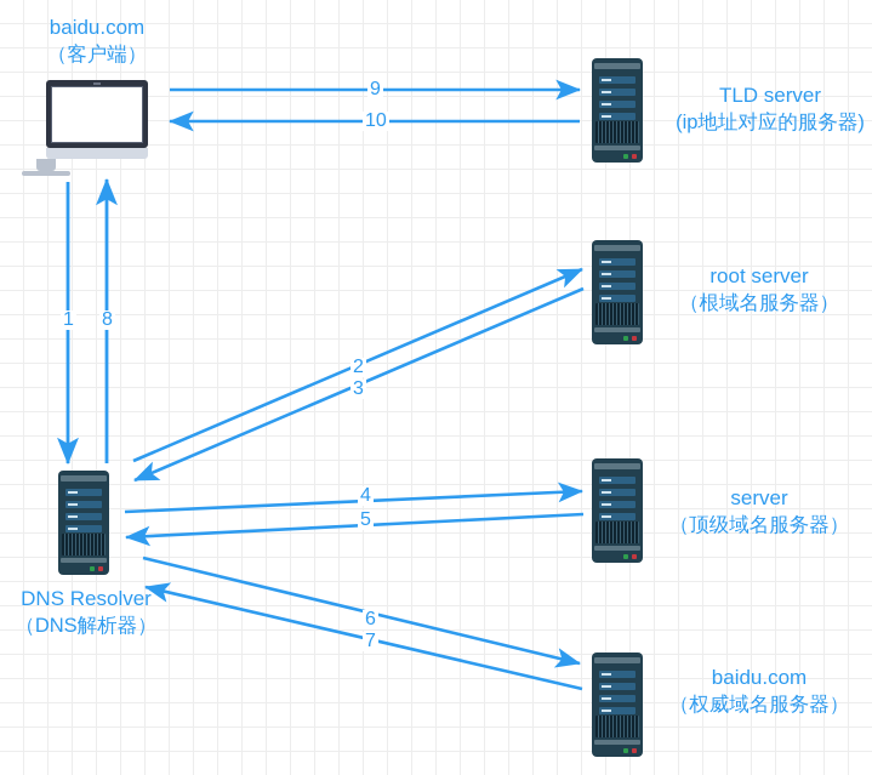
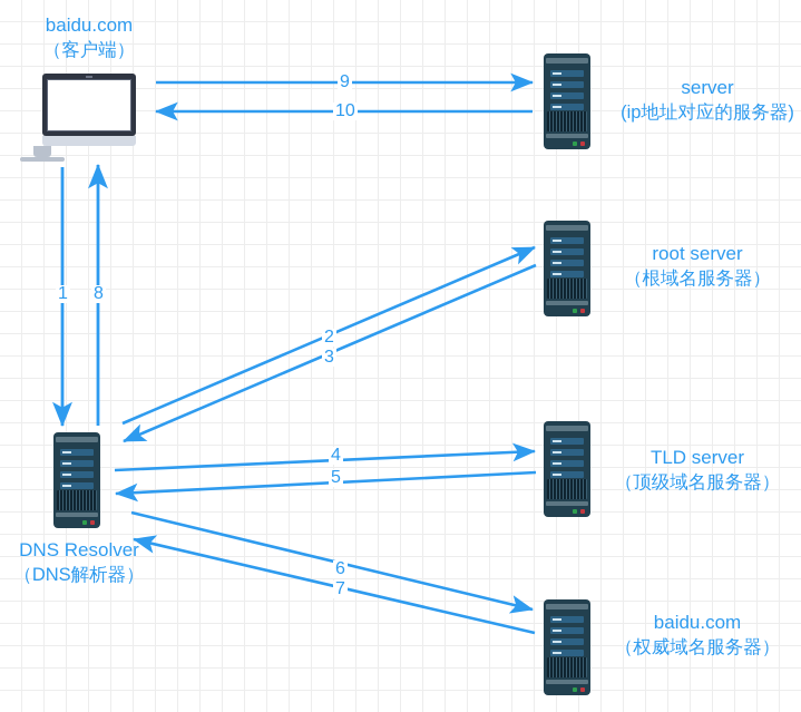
  baidu.com
  （客户端）
- TLD server
+ server
  (ip地址对应的服务器)
  root server
  （根域名服务器）
- server
+ TLD server
  （顶级域名服务器）
  baidu.com
  （权威域名服务器）
  DNS Resolver
  （DNS解析器）
  9
  10
  1
  8
  2
  3
  4
  5
  6
  7
